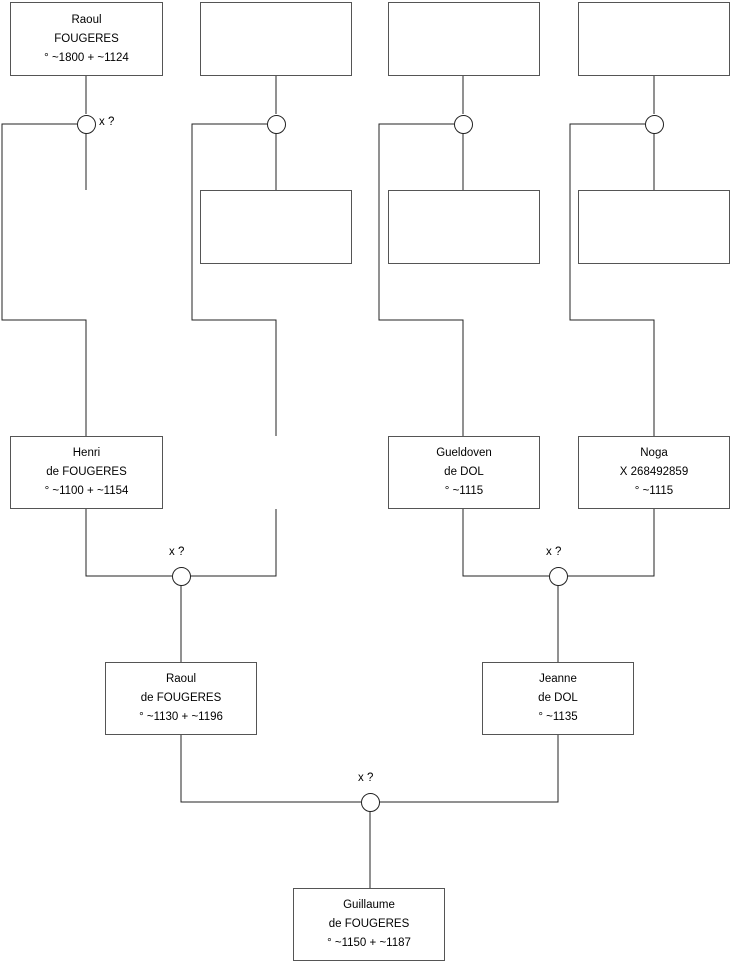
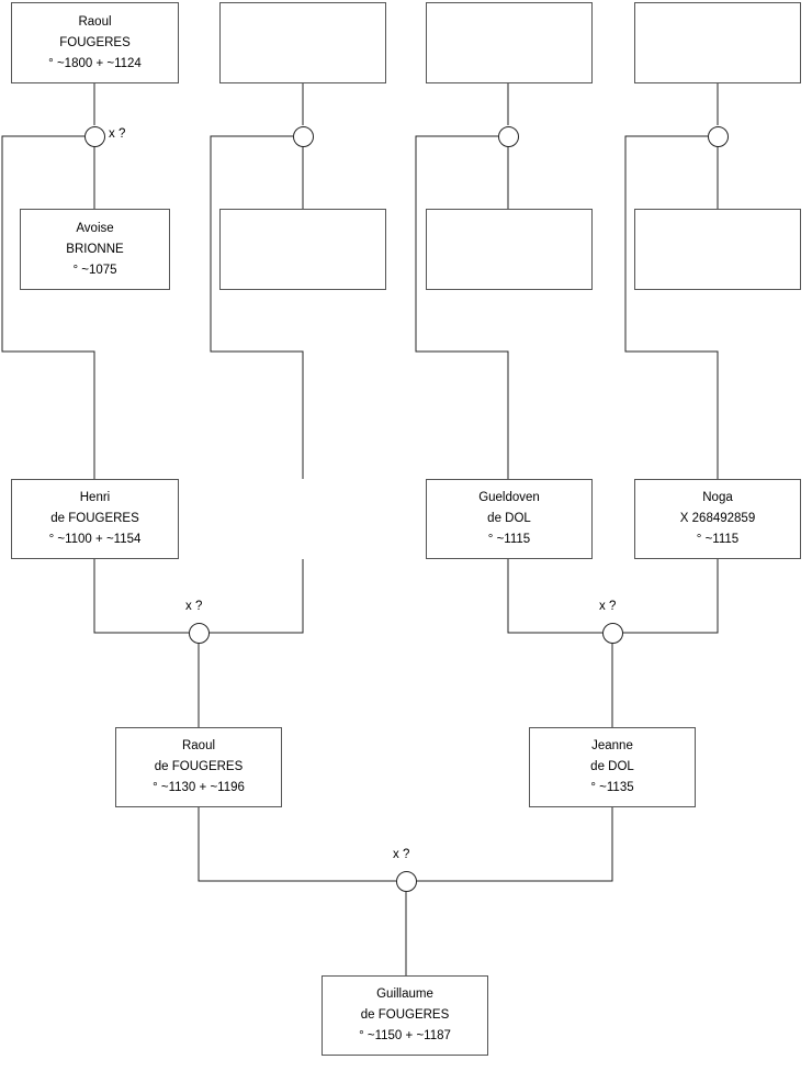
  Raoul
  FOUGERES
  ° ~1800 + ~1124
+ Avoise
+ BRIONNE
+ ° ~1075
  Henri
  de FOUGERES
  ° ~1100 + ~1154
  Gueldoven
  de DOL
  ° ~1115
  Noga
  X 268492859
  ° ~1115
  Raoul
  de FOUGERES
  ° ~1130 + ~1196
  Jeanne
  de DOL
  ° ~1135
  Guillaume
  de FOUGERES
  ° ~1150 + ~1187
  x ?
  x ?
  x ?
  x ?
